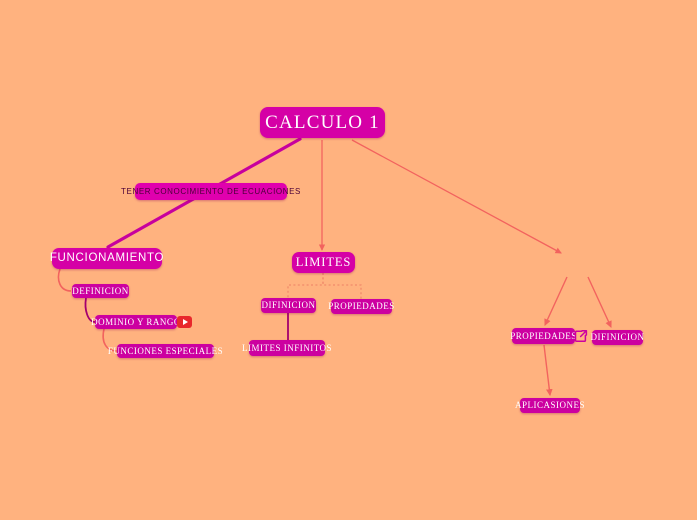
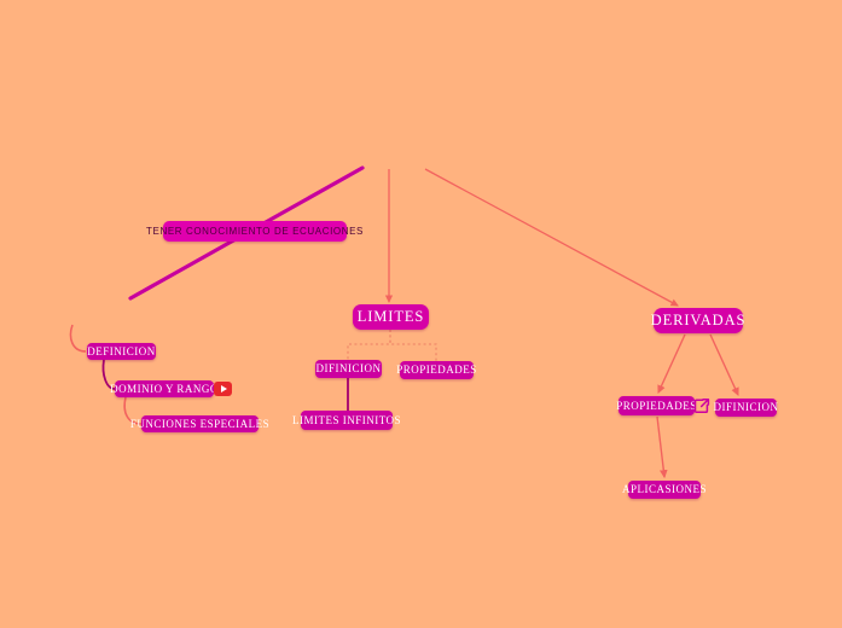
- CALCULO 1
  TENER CONOCIMIENTO DE ECUACIONES
- FUNCIONAMIENTO
  LIMITES
+ DERIVADAS
  DEFINICION
  DOMINIO Y RANG
  FUNCIONES ESPECIALES
  DIFINICION
  PROPIEDADES
  LIMITES INFINITOS
  PROPIEDADES
  DIFINICION
  APLICASIONES
